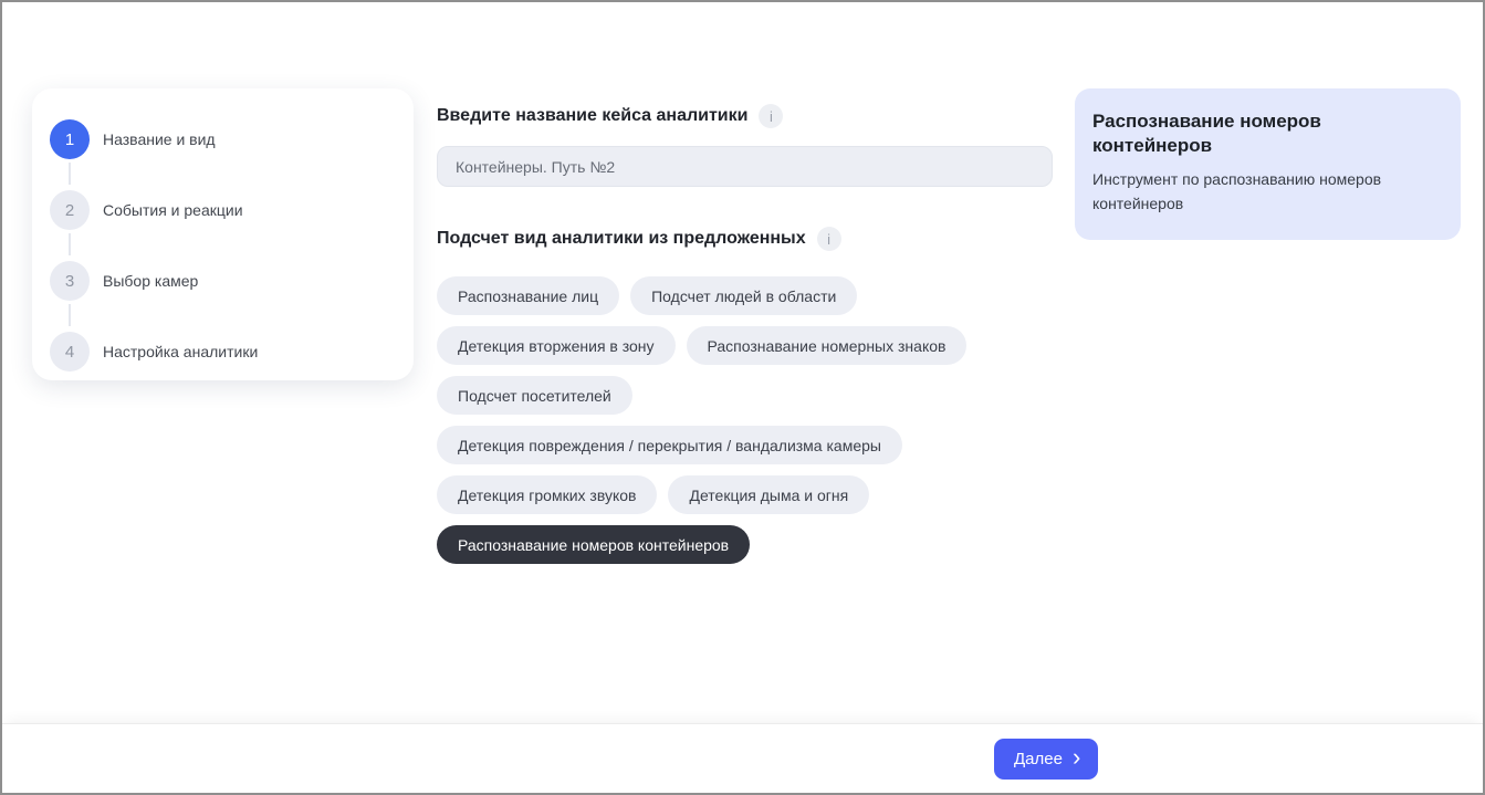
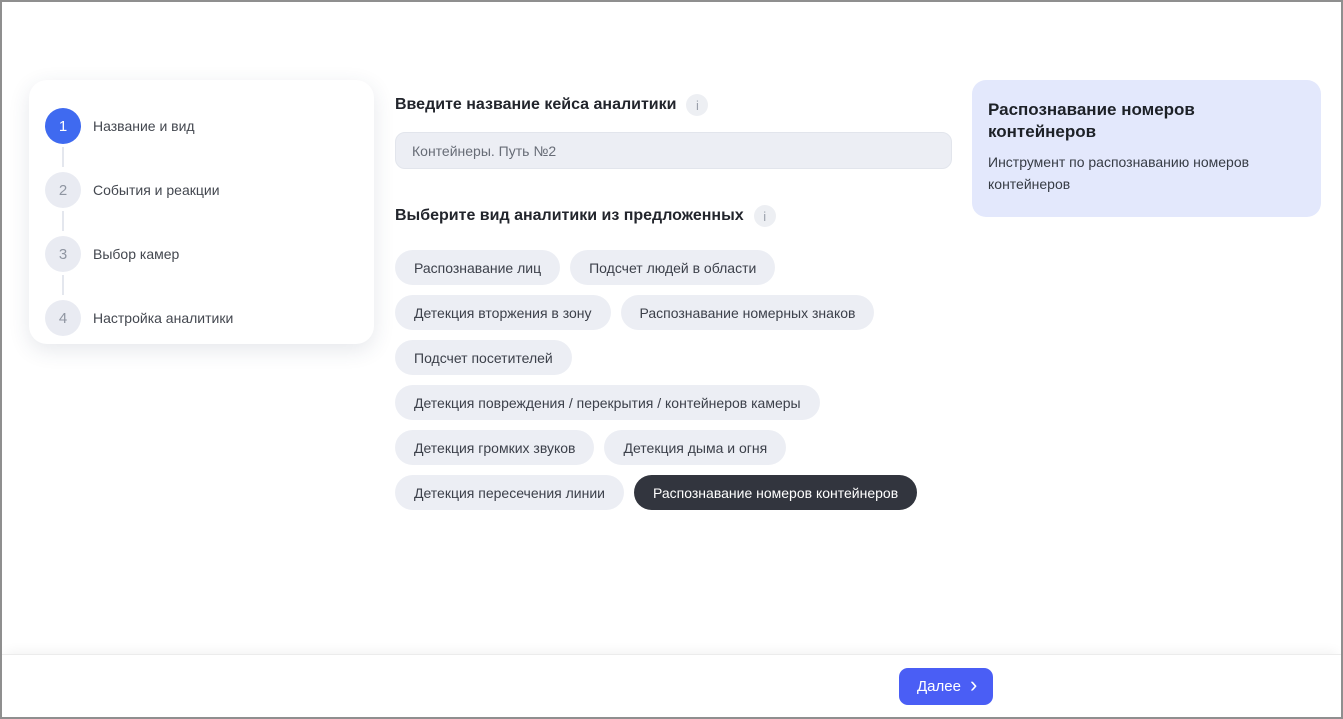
  1
  Название и вид
  2
  События и реакции
  3
  Выбор камер
  4
  Настройка аналитики
  Введите название кейса аналитики
  i
  Контейнеры. Путь №2
- Подсчет вид аналитики из предложенных
+ Выберите вид аналитики из предложенных
  i
  Распознавание лиц
  Подсчет людей в области
  Детекция вторжения в зону
  Распознавание номерных знаков
  Подсчет посетителей
- Детекция повреждения / перекрытия / вандализма камеры
+ Детекция повреждения / перекрытия / контейнеров камеры
  Детекция громких звуков
  Детекция дыма и огня
+ Детекция пересечения линии
  Распознавание номеров контейнеров
  Распознавание номеров контейнеров
  Инструмент по распознаванию номеров контейнеров
  Далее
  ›
